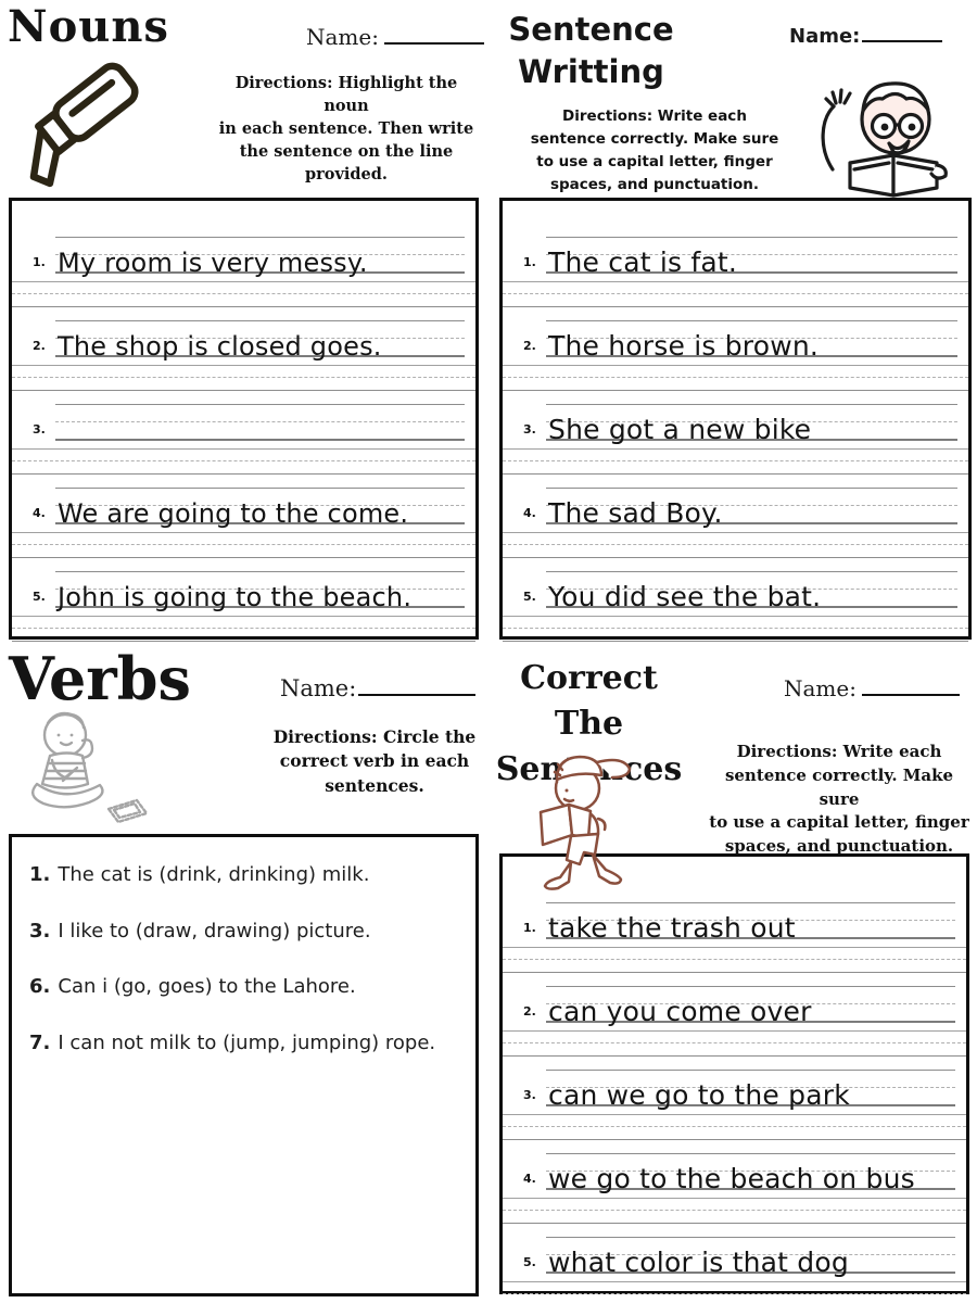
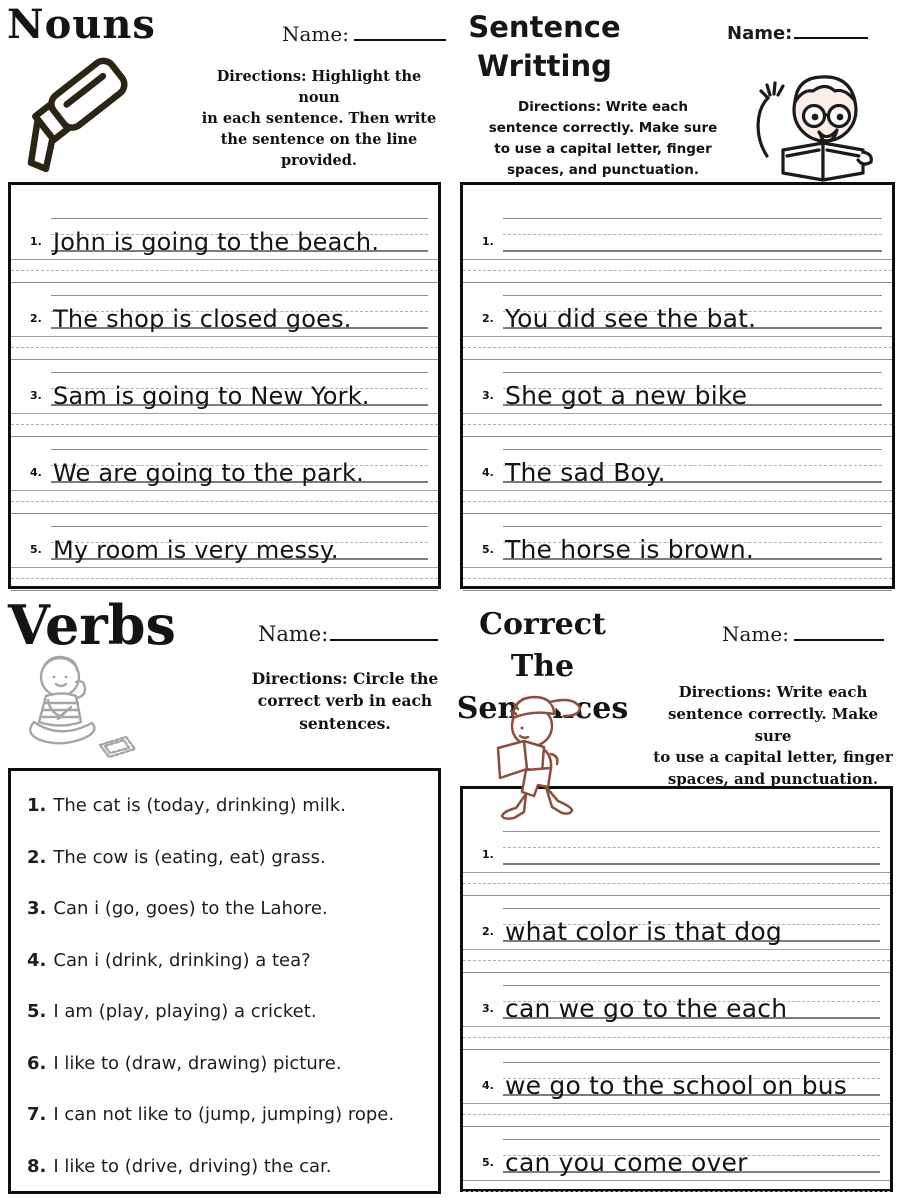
  Nouns
  Name:
  Directions: Highlight the noun
  in each sentence. Then write
  the sentence on the line
  provided.
  1.
- My room is very messy.
+ John is going to the beach.
  2.
  The shop is closed goes.
  3.
+ Sam is going to New York.
  4.
- We are going to the come.
+ We are going to the park.
  5.
- John is going to the beach.
+ My room is very messy.
  Sentence
  Writting
  Name:
  Directions: Write each
  sentence correctly. Make sure
  to use a capital letter, finger
  spaces, and punctuation.
  1.
- The cat is fat.
  2.
- The horse is brown.
+ You did see the bat.
  3.
  She got a new bike
  4.
  The sad Boy.
  5.
- You did see the bat.
+ The horse is brown.
  Verbs
  Name:
  Directions: Circle the
  correct verb in each
  sentences.
- 1. The cat is (drink, drinking) milk.
+ 1. The cat is (today, drinking) milk.
+ 2. The cow is (eating, eat) grass.
- 3. I like to (draw, drawing) picture.
+ 3. Can i (go, goes) to the Lahore.
+ 4. Can i (drink, drinking) a tea?
+ 5. I am (play, playing) a cricket.
- 6. Can i (go, goes) to the Lahore.
+ 6. I like to (draw, drawing) picture.
- 7. I can not milk to (jump, jumping) rope.
+ 7. I can not like to (jump, jumping) rope.
+ 8. I like to (drive, driving) the car.
  Correct The
  Name:
  Directions: Write each
  sentence correctly. Make sure
  to use a capital letter, finger
  spaces, and punctuation.
  1.
- take the trash out
  2.
- can you come over
+ what color is that dog
  3.
- can we go to the park
+ can we go to the each
  4.
- we go to the beach on bus
+ we go to the school on bus
  5.
- what color is that dog
+ can you come over
